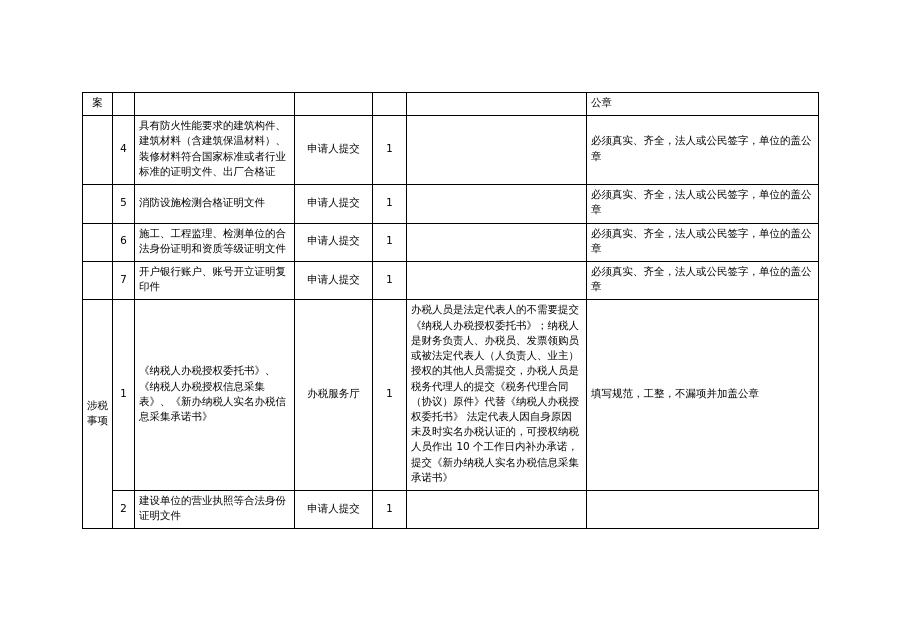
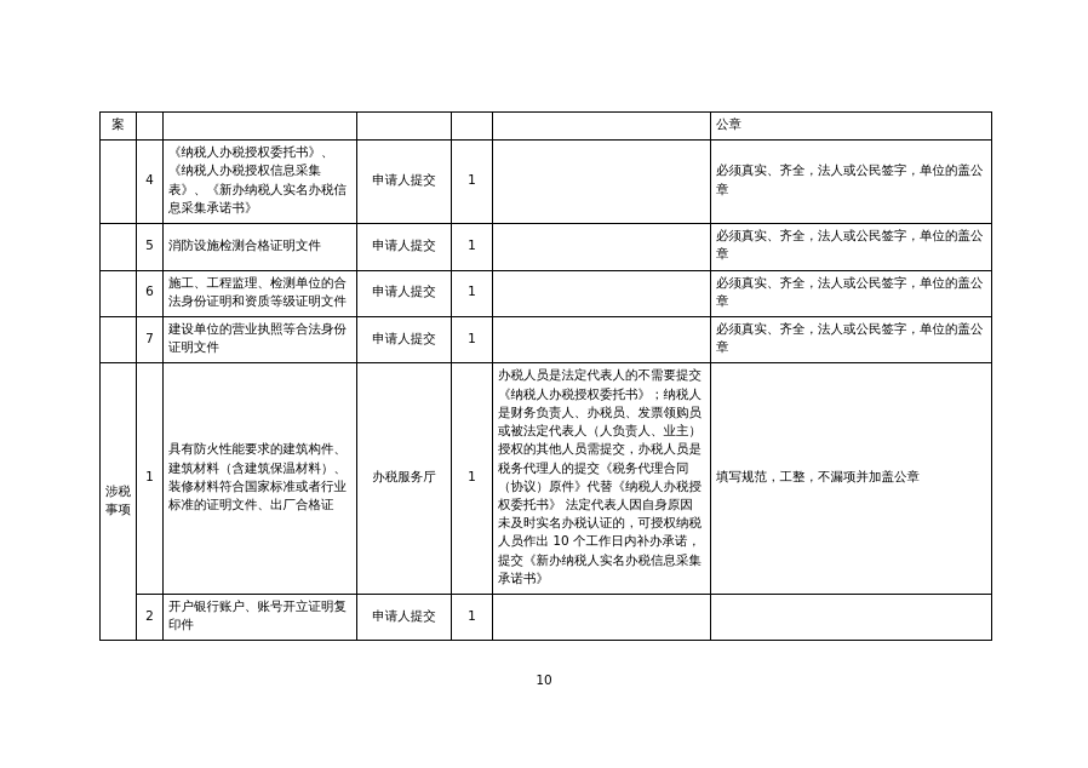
  案						公章
- 	4	具有防火性能要求的建筑构件、建筑材料（含建筑保温材料）、装修材料符合国家标准或者行业标准的证明文件、出厂合格证	申请人提交	1		必须真实、齐全，法人或公民签字，单位的盖公章
+ 	4	《纳税人办税授权委托书》、《纳税人办税授权信息采集表》、《新办纳税人实名办税信息采集承诺书》	申请人提交	1		必须真实、齐全，法人或公民签字，单位的盖公章
  	5	消防设施检测合格证明文件	申请人提交	1		必须真实、齐全，法人或公民签字，单位的盖公章
  	6	施工、工程监理、检测单位的合法身份证明和资质等级证明文件	申请人提交	1		必须真实、齐全，法人或公民签字，单位的盖公章
- 	7	开户银行账户、账号开立证明复印件	申请人提交	1		必须真实、齐全，法人或公民签字，单位的盖公章
+ 	7	建设单位的营业执照等合法身份证明文件	申请人提交	1		必须真实、齐全，法人或公民签字，单位的盖公章
- 涉税事项	1	《纳税人办税授权委托书》、《纳税人办税授权信息采集表》、《新办纳税人实名办税信息采集承诺书》	办税服务厅	1	办税人员是法定代表人的不需要提交《纳税人办税授权委托书》；纳税人是财务负责人、办税员、发票领购员或被法定代表人（人负责人、业主）授权的其他人员需提交，办税人员是税务代理人的提交《税务代理合同（协议）原件》代替《纳税人办税授权委托书》 法定代表人因自身原因未及时实名办税认证的，可授权纳税人员作出 10 个工作日内补办承诺，提交《新办纳税人实名办税信息采集承诺书》	填写规范，工整，不漏项并加盖公章
+ 涉税事项	1	具有防火性能要求的建筑构件、建筑材料（含建筑保温材料）、装修材料符合国家标准或者行业标准的证明文件、出厂合格证	办税服务厅	1	办税人员是法定代表人的不需要提交《纳税人办税授权委托书》；纳税人是财务负责人、办税员、发票领购员或被法定代表人（人负责人、业主）授权的其他人员需提交，办税人员是税务代理人的提交《税务代理合同（协议）原件》代替《纳税人办税授权委托书》 法定代表人因自身原因未及时实名办税认证的，可授权纳税人员作出 10 个工作日内补办承诺，提交《新办纳税人实名办税信息采集承诺书》	填写规范，工整，不漏项并加盖公章
- 2	建设单位的营业执照等合法身份证明文件	申请人提交	1
+ 2	开户银行账户、账号开立证明复印件	申请人提交	1
+ 10
